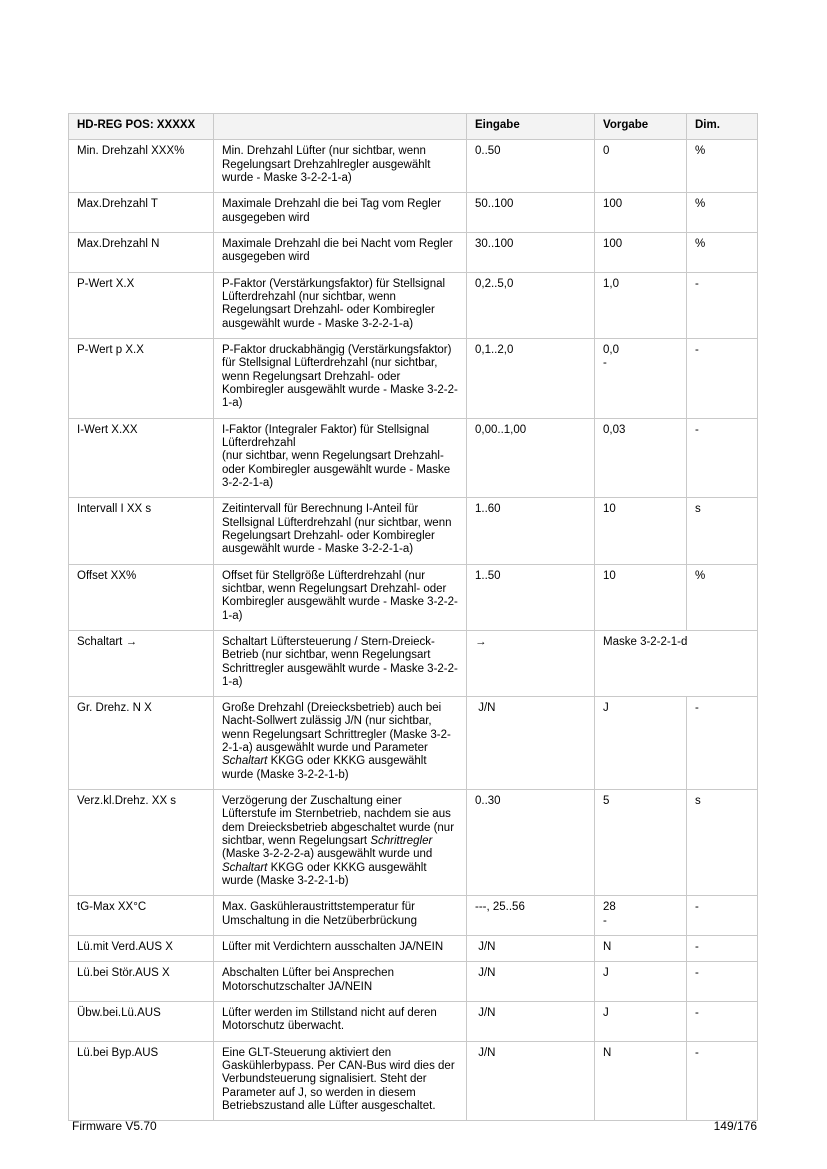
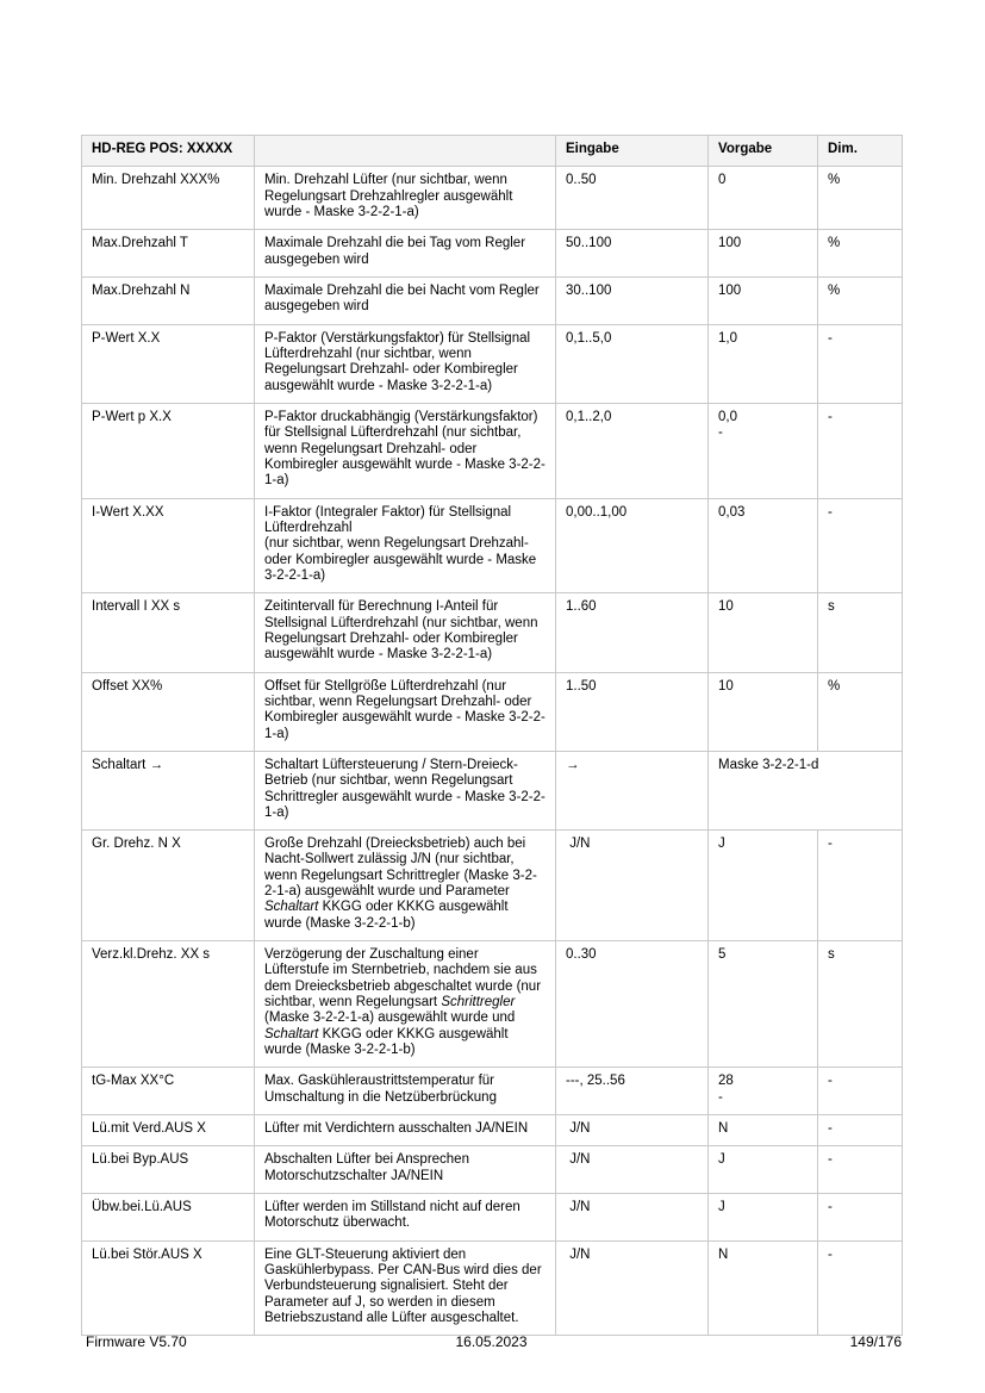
  HD-REG POS: XXXXX		Eingabe	Vorgabe	Dim.
  Min. Drehzahl XXX%	Min. Drehzahl Lüfter (nur sichtbar, wenn Regelungsart Drehzahlregler ausgewählt wurde - Maske 3-2-2-1-a)	0..50	0	%
  Max.Drehzahl T	Maximale Drehzahl die bei Tag vom Regler ausgegeben wird	50..100	100	%
  Max.Drehzahl N	Maximale Drehzahl die bei Nacht vom Regler ausgegeben wird	30..100	100	%
- P-Wert X.X	P-Faktor (Verstärkungsfaktor) für Stellsignal Lüfterdrehzahl (nur sichtbar, wenn Regelungsart Drehzahl- oder Kombiregler ausgewählt wurde - Maske 3-2-2-1-a)	0,2..5,0	1,0	-
+ P-Wert X.X	P-Faktor (Verstärkungsfaktor) für Stellsignal Lüfterdrehzahl (nur sichtbar, wenn Regelungsart Drehzahl- oder Kombiregler ausgewählt wurde - Maske 3-2-2-1-a)	0,1..5,0	1,0	-
  P-Wert p X.X	P-Faktor druckabhängig (Verstärkungsfaktor) für Stellsignal Lüfterdrehzahl (nur sichtbar, wenn Regelungsart Drehzahl- oder Kombiregler ausgewählt wurde - Maske 3-2-2-1-a)	0,1..2,0	0,0 -	-
  I-Wert X.XX	I-Faktor (Integraler Faktor) für Stellsignal Lüfterdrehzahl (nur sichtbar, wenn Regelungsart Drehzahl- oder Kombiregler ausgewählt wurde - Maske 3-2-2-1-a)	0,00..1,00	0,03	-
  Intervall I XX s	Zeitintervall für Berechnung I-Anteil für Stellsignal Lüfterdrehzahl (nur sichtbar, wenn Regelungsart Drehzahl- oder Kombiregler ausgewählt wurde - Maske 3-2-2-1-a)	1..60	10	s
  Offset XX%	Offset für Stellgröße Lüfterdrehzahl (nur sichtbar, wenn Regelungsart Drehzahl- oder Kombiregler ausgewählt wurde - Maske 3-2-2-1-a)	1..50	10	%
  Schaltart →	Schaltart Lüftersteuerung / Stern-Dreieck-Betrieb (nur sichtbar, wenn Regelungsart Schrittregler ausgewählt wurde - Maske 3-2-2-1-a)	→	Maske 3-2-2-1-d
  Gr. Drehz. N X	Große Drehzahl (Dreiecksbetrieb) auch bei Nacht-Sollwert zulässig J/N (nur sichtbar, wenn Regelungsart Schrittregler (Maske 3-2-2-1-a) ausgewählt wurde und Parameter Schaltart KKGG oder KKKG ausgewählt wurde (Maske 3-2-2-1-b)	J/N	J	-
- Verz.kl.Drehz. XX s	Verzögerung der Zuschaltung einer Lüfterstufe im Sternbetrieb, nachdem sie aus dem Dreiecksbetrieb abgeschaltet wurde (nur sichtbar, wenn Regelungsart Schrittregler (Maske 3-2-2-2-a) ausgewählt wurde und Schaltart KKGG oder KKKG ausgewählt wurde (Maske 3-2-2-1-b)	0..30	5	s
+ Verz.kl.Drehz. XX s	Verzögerung der Zuschaltung einer Lüfterstufe im Sternbetrieb, nachdem sie aus dem Dreiecksbetrieb abgeschaltet wurde (nur sichtbar, wenn Regelungsart Schrittregler (Maske 3-2-2-1-a) ausgewählt wurde und Schaltart KKGG oder KKKG ausgewählt wurde (Maske 3-2-2-1-b)	0..30	5	s
  tG-Max XX°C	Max. Gaskühleraustrittstemperatur für Umschaltung in die Netzüberbrückung	---, 25..56	28 -	-
  Lü.mit Verd.AUS X	Lüfter mit Verdichtern ausschalten JA/NEIN	J/N	N	-
- Lü.bei Stör.AUS X	Abschalten Lüfter bei Ansprechen Motorschutzschalter JA/NEIN	J/N	J	-
+ Lü.bei Byp.AUS	Abschalten Lüfter bei Ansprechen Motorschutzschalter JA/NEIN	J/N	J	-
  Übw.bei.Lü.AUS	Lüfter werden im Stillstand nicht auf deren Motorschutz überwacht.	J/N	J	-
- Lü.bei Byp.AUS	Eine GLT-Steuerung aktiviert den Gaskühlerbypass. Per CAN-Bus wird dies der Verbundsteuerung signalisiert. Steht der Parameter auf J, so werden in diesem Betriebszustand alle Lüfter ausgeschaltet.	J/N	N	-
+ Lü.bei Stör.AUS X	Eine GLT-Steuerung aktiviert den Gaskühlerbypass. Per CAN-Bus wird dies der Verbundsteuerung signalisiert. Steht der Parameter auf J, so werden in diesem Betriebszustand alle Lüfter ausgeschaltet.	J/N	N	-
  Firmware V5.70
+ 16.05.2023
  149/176
